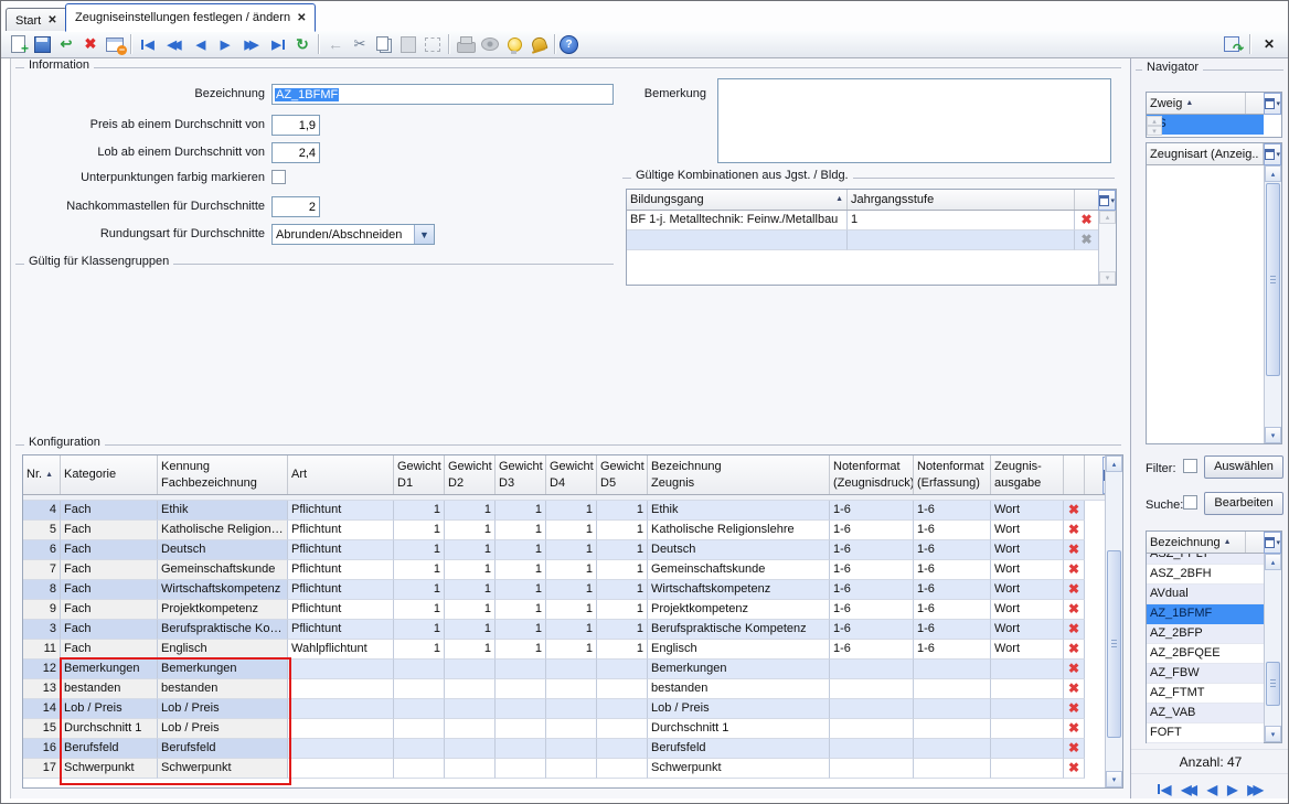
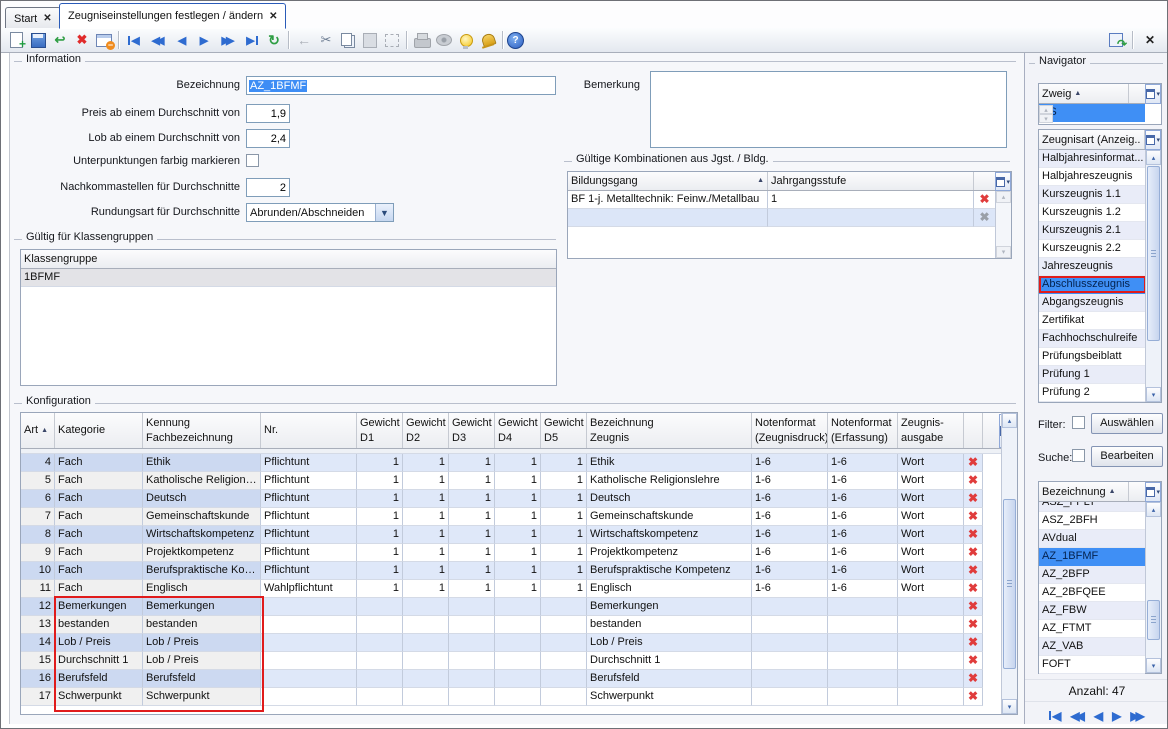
  Start
  ✕
  Zeugniseinstellungen festlegen / ändern
  ✕
  ↩
  ✖
  ◀
  ◀◀
  ◀
  ▶
  ▶▶
  ▶
  ↻
  ←
  ✂
  ?
  ✕
  Information
  Bezeichnung
  AZ_1BFMF
  Preis ab einem Durchschnitt von
  1,9
  Lob ab einem Durchschnitt von
  2,4
  Unterpunktungen farbig markieren
  Nachkommastellen für Durchschnitte
  2
  Rundungsart für Durchschnitte
  Abrunden/Abschneiden
  ▼
  Bemerkung
  Gültige Kombinationen aus Jgst. / Bldg.
  Bildungsgang
  Jahrgangsstufe
  BF 1-j. Metalltechnik: Feinw./Metallbau
  1
  ✖
  ✖
  Gültig für Klassengruppen
+ Klassengruppe
+ 1BFMF
  Konfiguration
- Nr.
+ Art
  Kategorie
  Kennung
  Fachbezeichnung
- Art
+ Nr.
  Gewicht
  D1
  Gewicht
  D2
  Gewicht
  D3
  Gewicht
  D4
  Gewicht
  D5
  Bezeichnung
  Zeugnis
  Notenformat
  (Zeugnisdruck)
  Notenformat
  (Erfassung)
  Zeugnis-
  ausgabe
  4
  Fach
  Ethik
  Pflichtunt
  1
  1
  1
  1
  1
  Ethik
  1-6
  1-6
  Wort
  ✖
  5
  Fach
  Katholische Religionsle
  Pflichtunt
  1
  1
  1
  1
  1
  Katholische Religionslehre
  1-6
  1-6
  Wort
  ✖
  6
  Fach
  Deutsch
  Pflichtunt
  1
  1
  1
  1
  1
  Deutsch
  1-6
  1-6
  Wort
  ✖
  7
  Fach
  Gemeinschaftskunde
  Pflichtunt
  1
  1
  1
  1
  1
  Gemeinschaftskunde
  1-6
  1-6
  Wort
  ✖
  8
  Fach
  Wirtschaftskompetenz
  Pflichtunt
  1
  1
  1
  1
  1
  Wirtschaftskompetenz
  1-6
  1-6
  Wort
  ✖
  9
  Fach
  Projektkompetenz
  Pflichtunt
  1
  1
  1
  1
  1
  Projektkompetenz
  1-6
  1-6
  Wort
  ✖
- 3
+ 10
  Fach
  Berufspraktische Komp
  Pflichtunt
  1
  1
  1
  1
  1
  Berufspraktische Kompetenz
  1-6
  1-6
  Wort
  ✖
  11
  Fach
  Englisch
  Wahlpflichtunt
  1
  1
  1
  1
  1
  Englisch
  1-6
  1-6
  Wort
  ✖
  12
  Bemerkungen
  Bemerkungen
  Bemerkungen
  ✖
  13
  bestanden
  bestanden
  bestanden
  ✖
  14
  Lob / Preis
  Lob / Preis
  Lob / Preis
  ✖
  15
  Durchschnitt 1
  Lob / Preis
  Durchschnitt 1
  ✖
  16
  Berufsfeld
  Berufsfeld
  Berufsfeld
  ✖
  17
  Schwerpunkt
  Schwerpunkt
  Schwerpunkt
  ✖
  Navigator
  Zweig
  Zeugnisart (Anzeig..
+ Halbjahresinformat...
+ Halbjahreszeugnis
+ Kurszeugnis 1.1
+ Kurszeugnis 1.2
+ Kurszeugnis 2.1
+ Kurszeugnis 2.2
+ Jahreszeugnis
+ Abschlusszeugnis
+ Abgangszeugnis
+ Zertifikat
+ Fachhochschulreife
+ Prüfungsbeiblatt
+ Prüfung 1
+ Prüfung 2
  Filter:
  Auswählen
  Suche:
  Bearbeiten
  Bezeichnung
  ASZ_FPLT
  ASZ_2BFH
  AVdual
  AZ_1BFMF
  AZ_2BFP
  AZ_2BFQEE
  AZ_FBW
  AZ_FTMT
  AZ_VAB
  FOFT
  Anzahl: 47
  ◀
  ◀◀
  ◀
  ▶
  ▶▶
